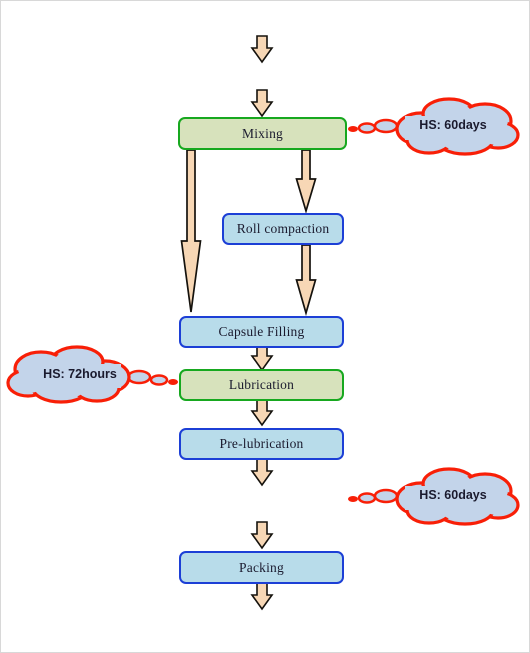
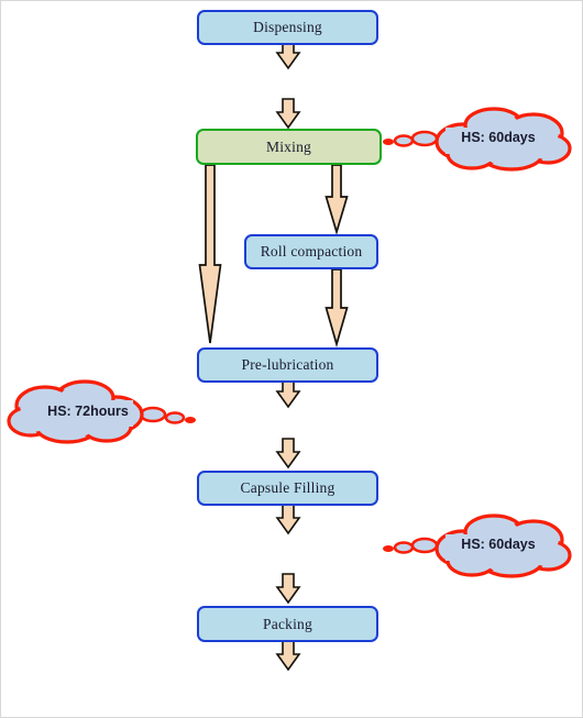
+ Dispensing
  Mixing
  Roll compaction
- Capsule Filling
+ Pre-lubrication
- Lubrication
- Pre-lubrication
+ Capsule Filling
  Packing
  HS: 60days
  HS: 72hours
  HS: 60days
